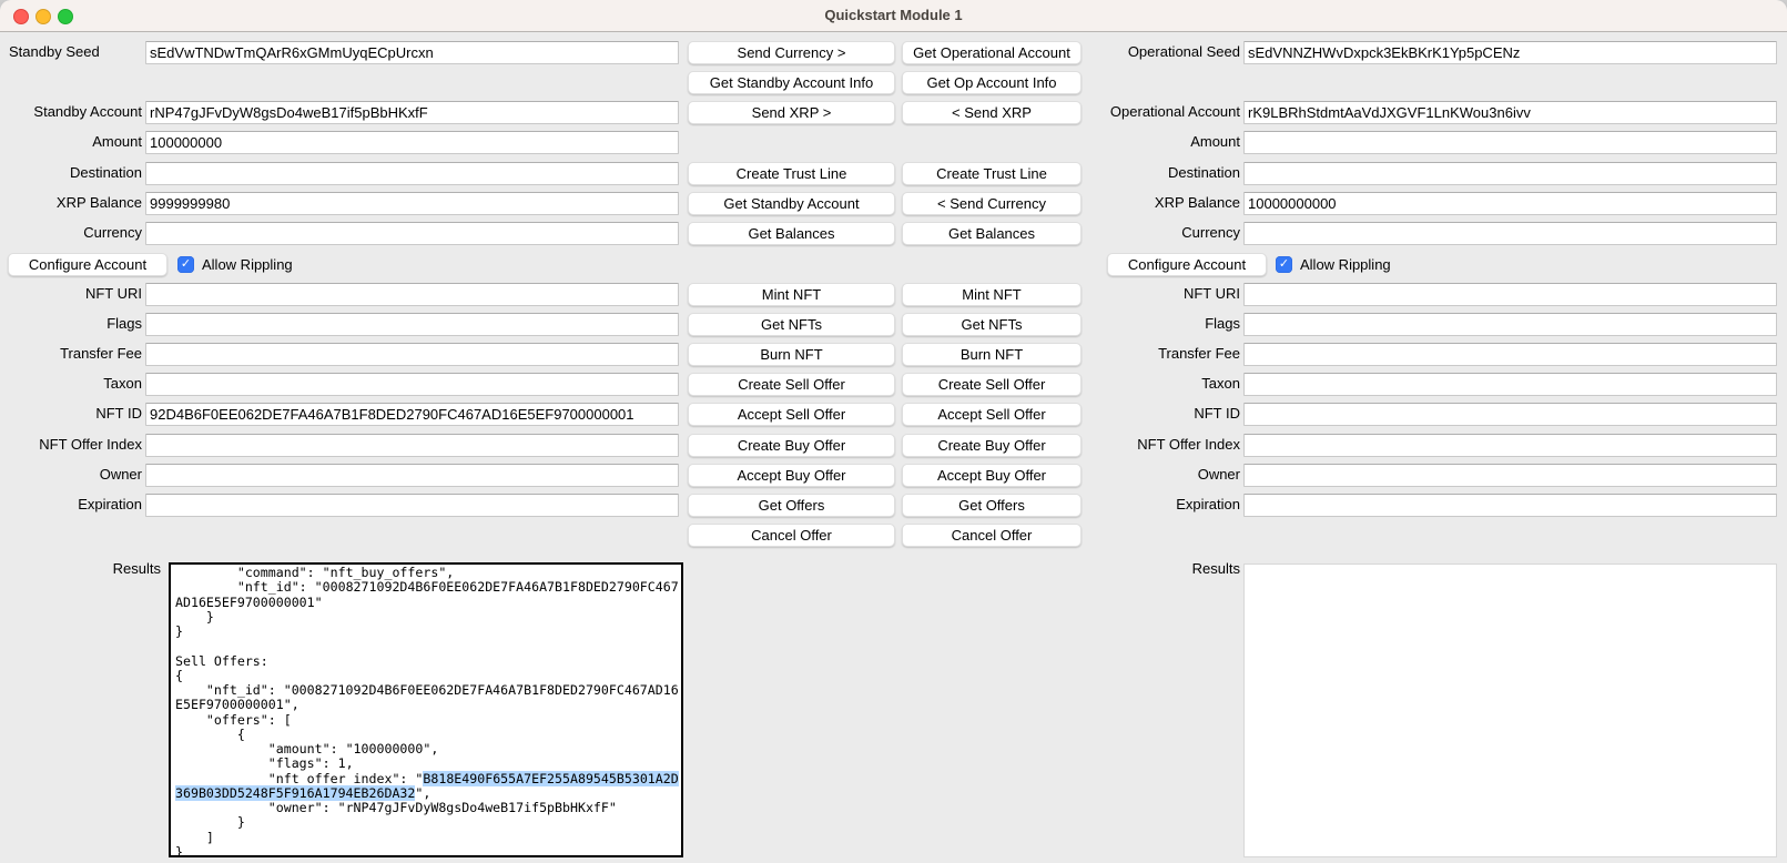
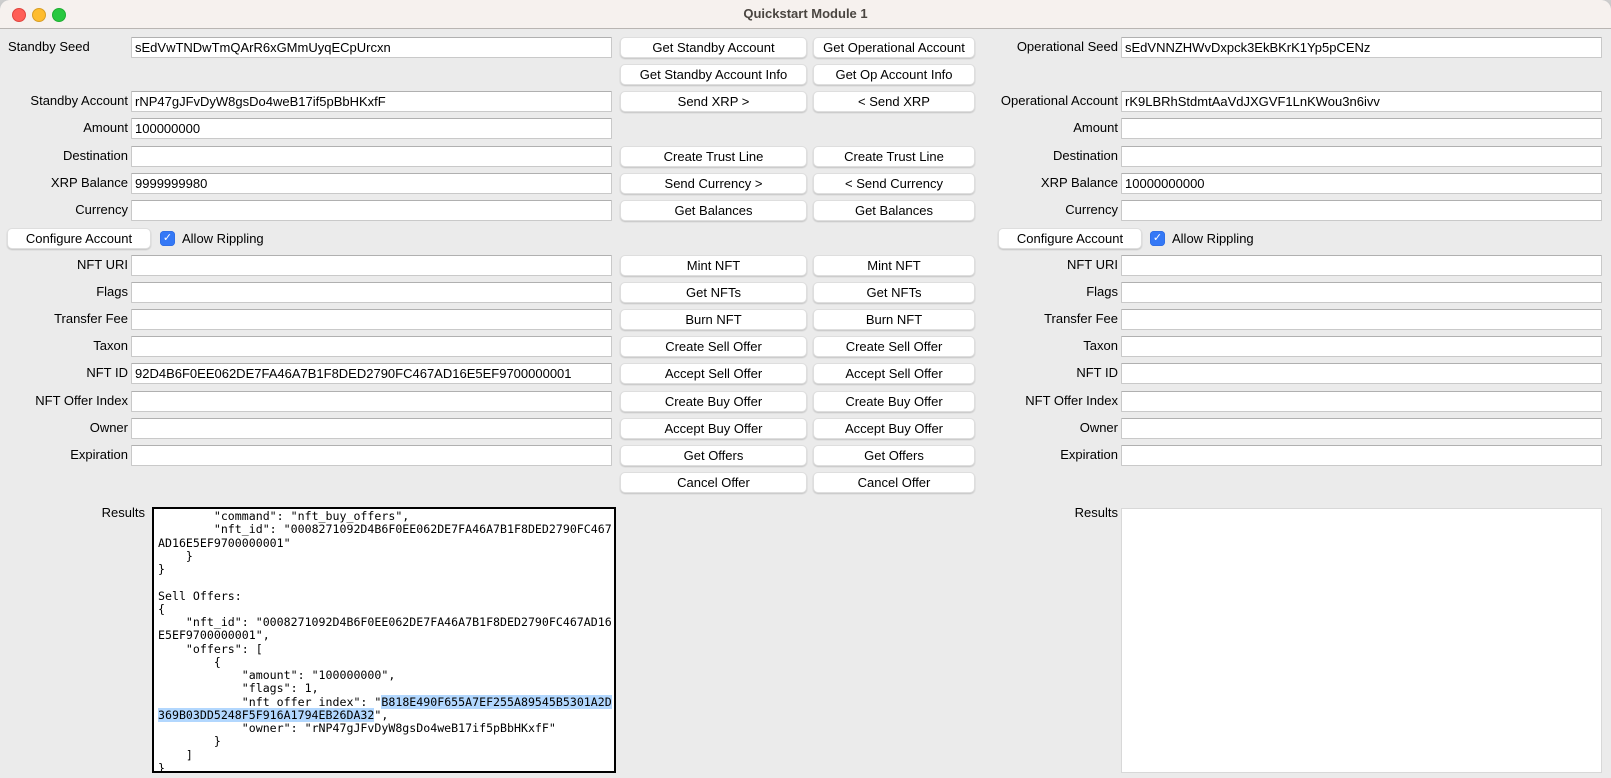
  Quickstart Module 1
  Standby Seed
  sEdVwTNDwTmQArR6xGMmUyqECpUrcxn
  Standby Account
  rNP47gJFvDyW8gsDo4weB17if5pBbHKxfF
  Amount
  100000000
  Destination
  XRP Balance
  9999999980
  Currency
  Configure Account
  ✓
  Allow Rippling
  NFT URI
  Flags
  Transfer Fee
  Taxon
  NFT ID
  92D4B6F0EE062DE7FA46A7B1F8DED2790FC467AD16E5EF9700000001
  NFT Offer Index
  Owner
  Expiration
  Results
  "command": "nft_buy_offers",
  "nft_id": "0008271092D4B6F0EE062DE7FA46A7B1F8DED2790FC467AD16E5EF9700000001"
  }
  }
  Sell Offers:
  {
  "nft_id": "0008271092D4B6F0EE062DE7FA46A7B1F8DED2790FC467AD16E5EF9700000001",
  "offers": [
  {
  "amount": "100000000",
  "flags": 1,
  "nft_offer_index": "B818E490F655A7EF255A89545B5301A2D369B03DD5248F5F916A1794EB26DA32",
  "owner": "rNP47gJFvDyW8gsDo4weB17if5pBbHKxfF"
  }
  ]
  }
- Send Currency >
+ Get Standby Account
  Get Standby Account Info
  Send XRP >
  Create Trust Line
- Get Standby Account
+ Send Currency >
  Get Balances
  Mint NFT
  Get NFTs
  Burn NFT
  Create Sell Offer
  Accept Sell Offer
  Create Buy Offer
  Accept Buy Offer
  Get Offers
  Cancel Offer
  Get Operational Account
  Get Op Account Info
  < Send XRP
  Create Trust Line
  < Send Currency
  Get Balances
  Mint NFT
  Get NFTs
  Burn NFT
  Create Sell Offer
  Accept Sell Offer
  Create Buy Offer
  Accept Buy Offer
  Get Offers
  Cancel Offer
  Operational Seed
  sEdVNNZHWvDxpck3EkBKrK1Yp5pCENz
  Operational Account
  rK9LBRhStdmtAaVdJXGVF1LnKWou3n6ivv
  Amount
  Destination
  XRP Balance
  10000000000
  Currency
  Configure Account
  ✓
  Allow Rippling
  NFT URI
  Flags
  Transfer Fee
  Taxon
  NFT ID
  NFT Offer Index
  Owner
  Expiration
  Results
